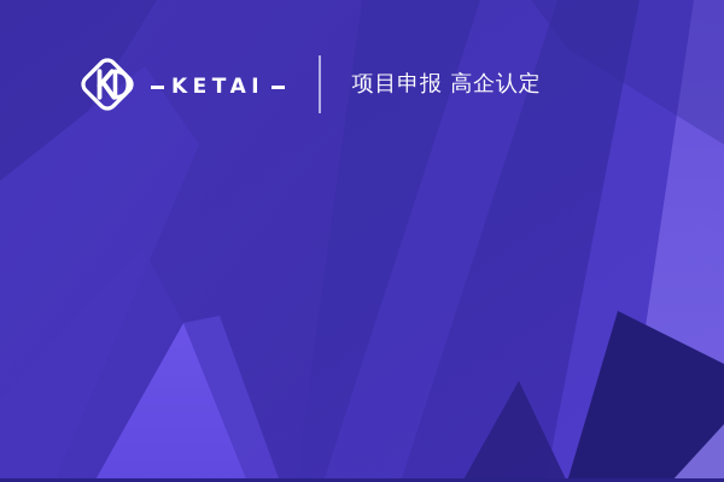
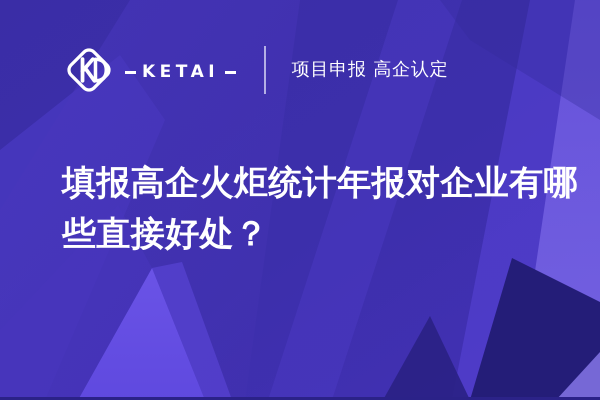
  KETAI
  项目申报 高企认定
+ 填报高企火炬统计年报对企业有哪
+ 些直接好处？
